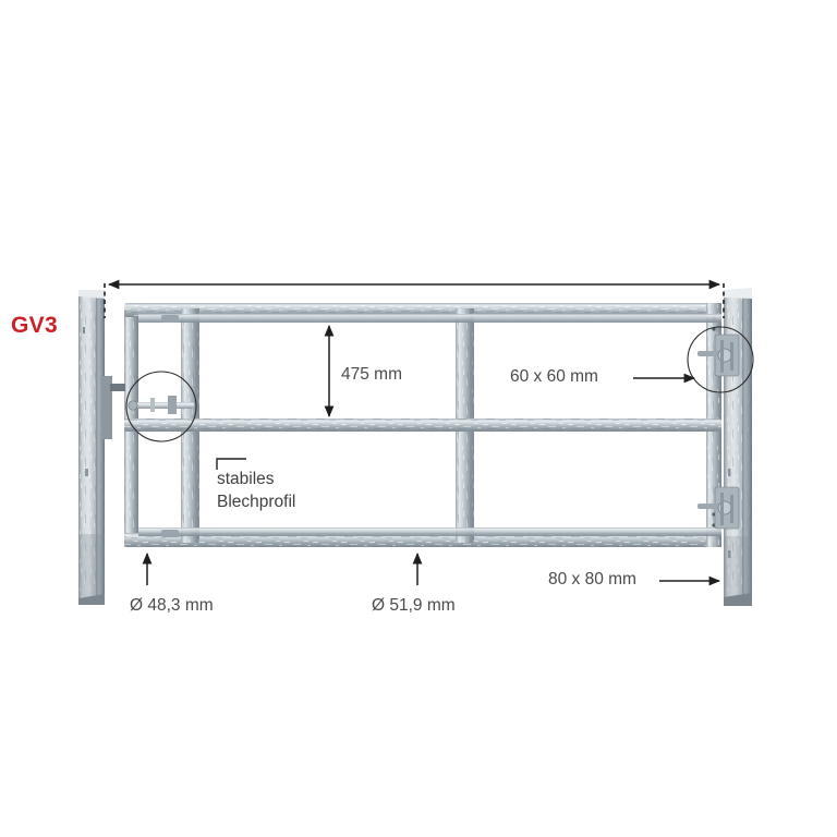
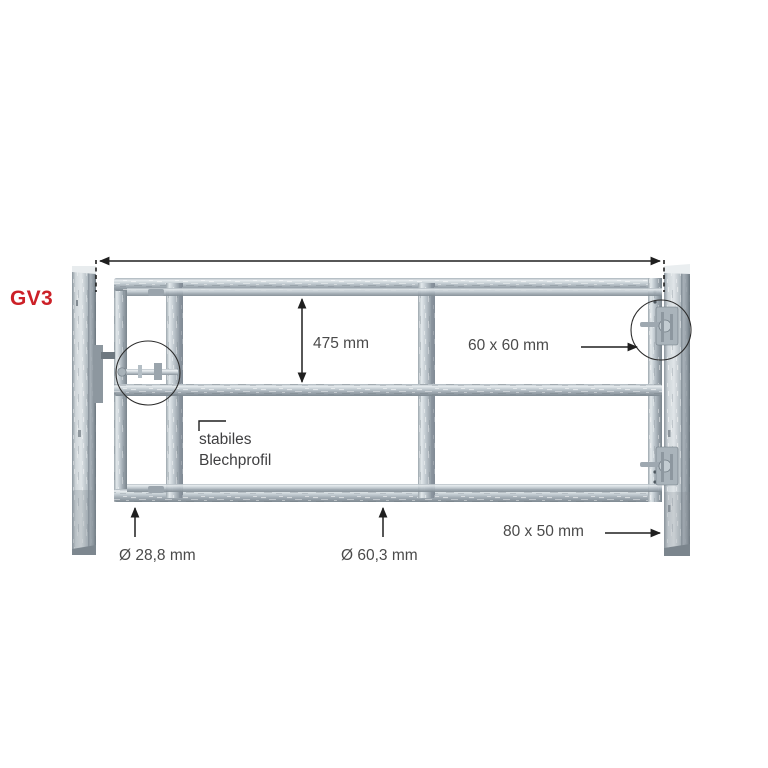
  GV3
  475 mm
  60 x 60 mm
- 80 x 80 mm
+ 80 x 50 mm
  stabiles
  Blechprofil
- Ø 48,3 mm
+ Ø 28,8 mm
- Ø 51,9 mm
+ Ø 60,3 mm
